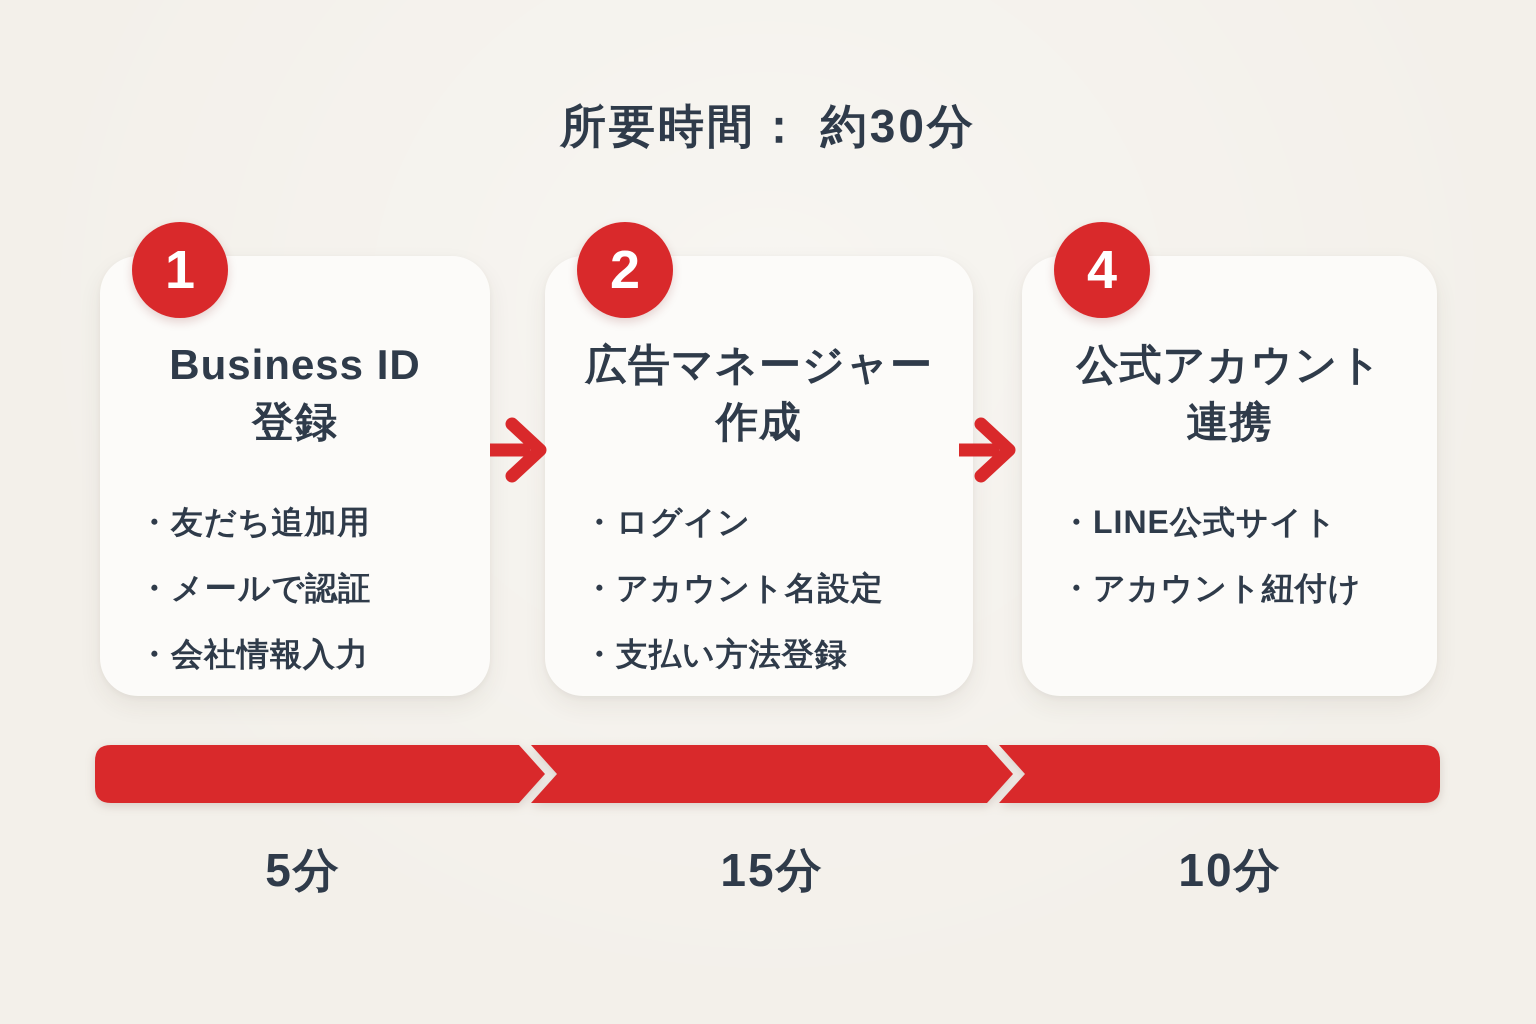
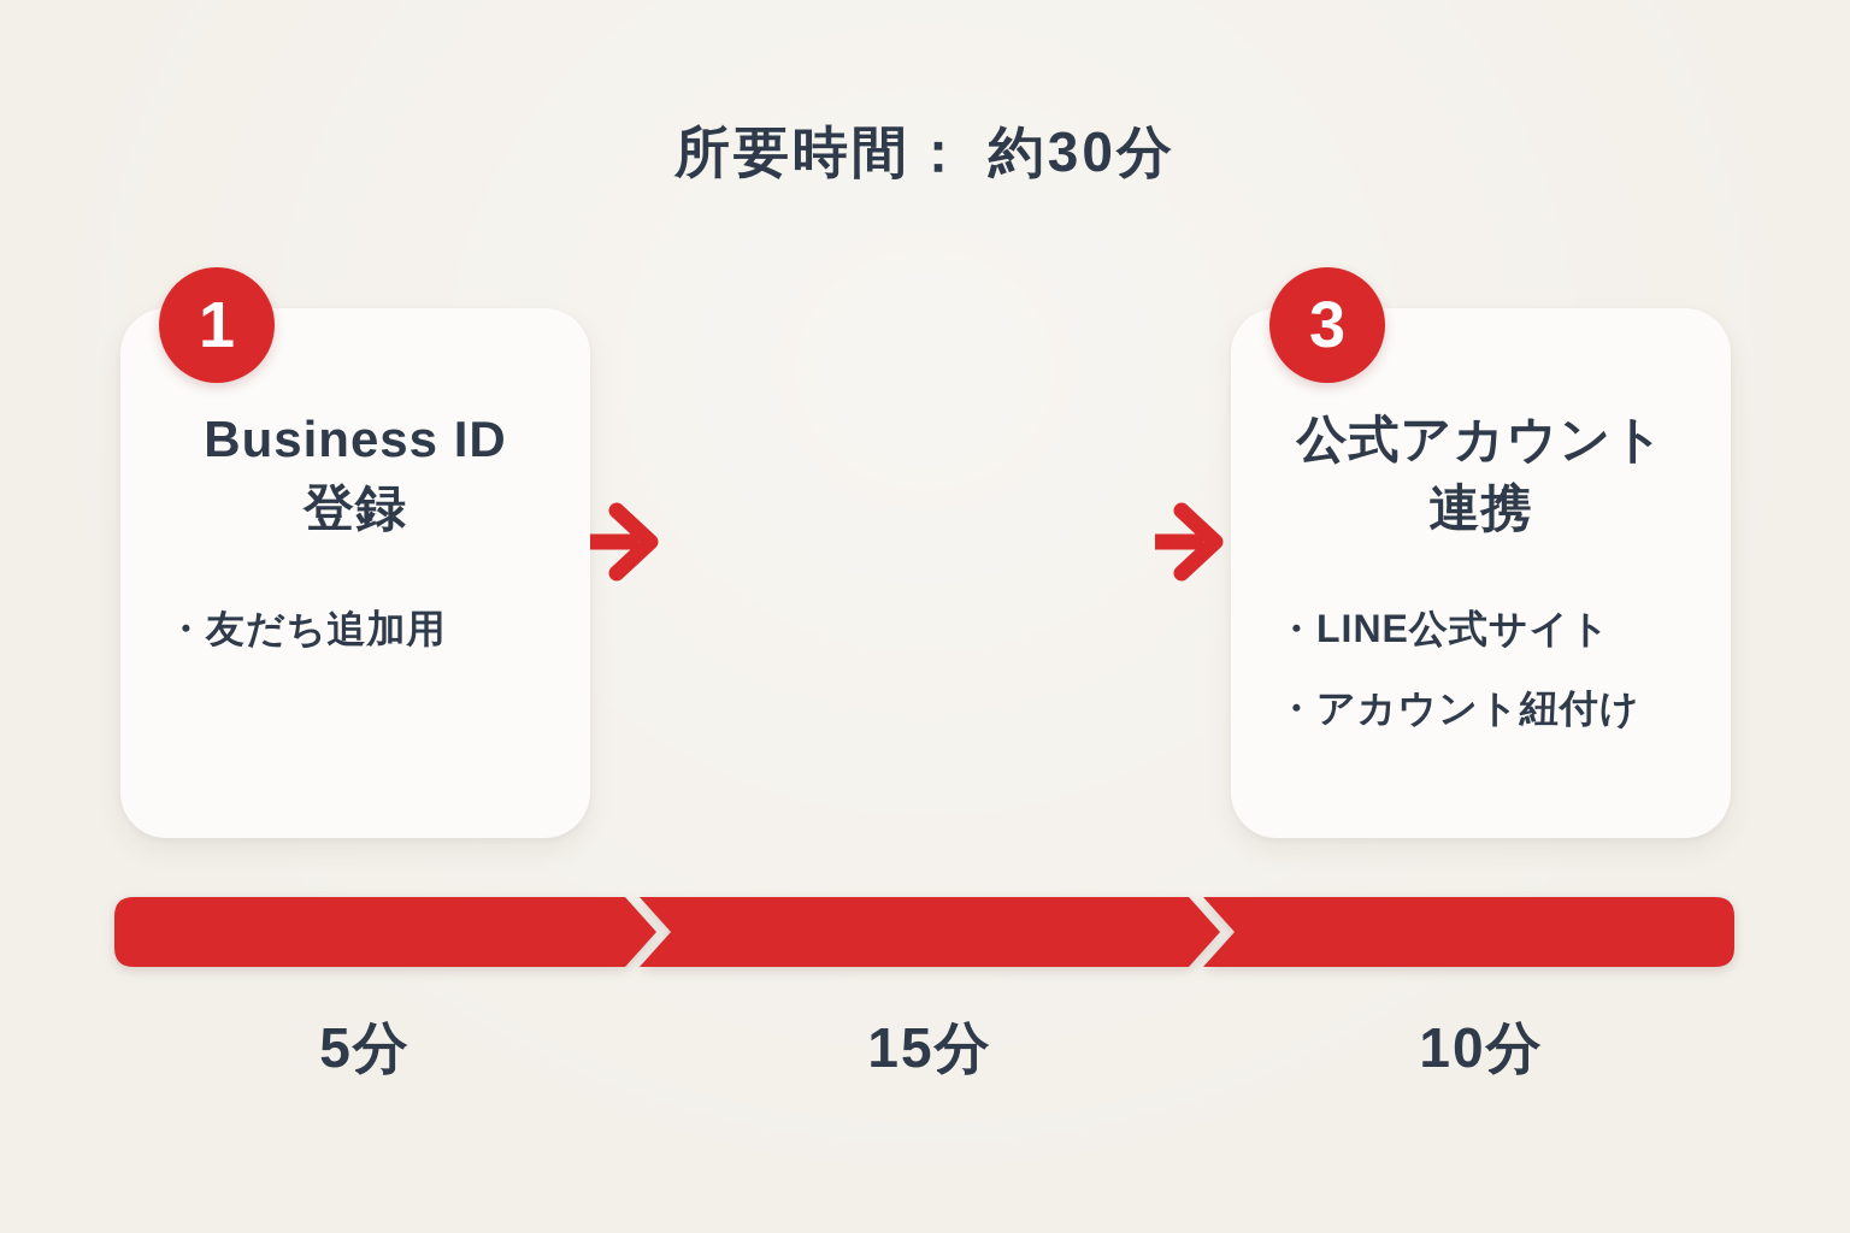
  所要時間： 約30分
  1
  Business ID
  登録
  ・友だち追加用
- ・メールで認証
- ・会社情報入力
- 2
- 広告マネージャー
- 作成
- ・ログイン
- ・アカウント名設定
- ・支払い方法登録
- 4
+ 3
  公式アカウント
  連携
  ・LINE公式サイト
  ・アカウント紐付け
  5分
  15分
  10分
